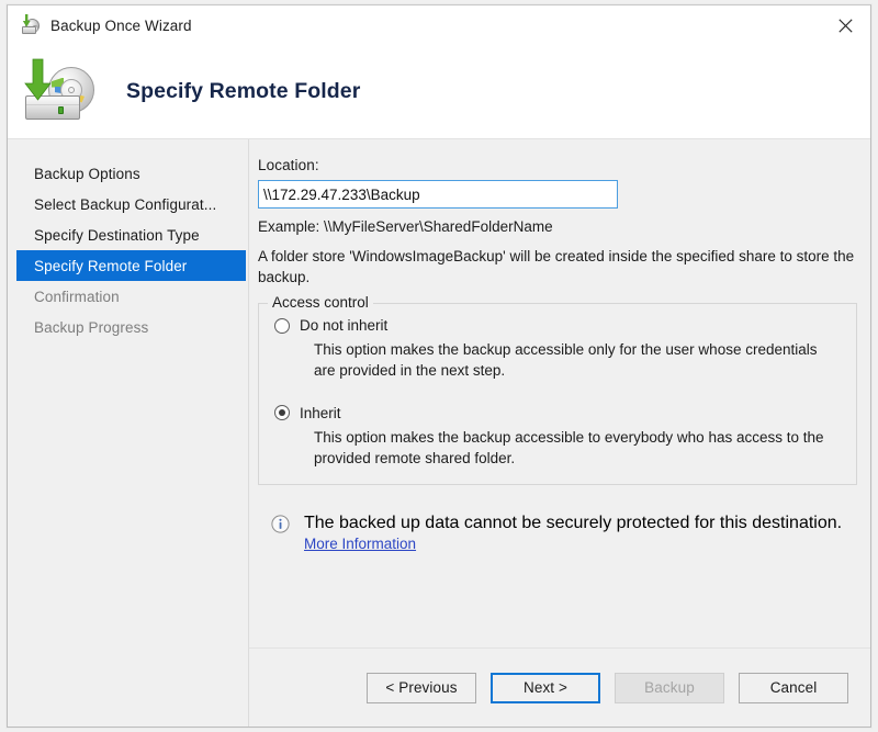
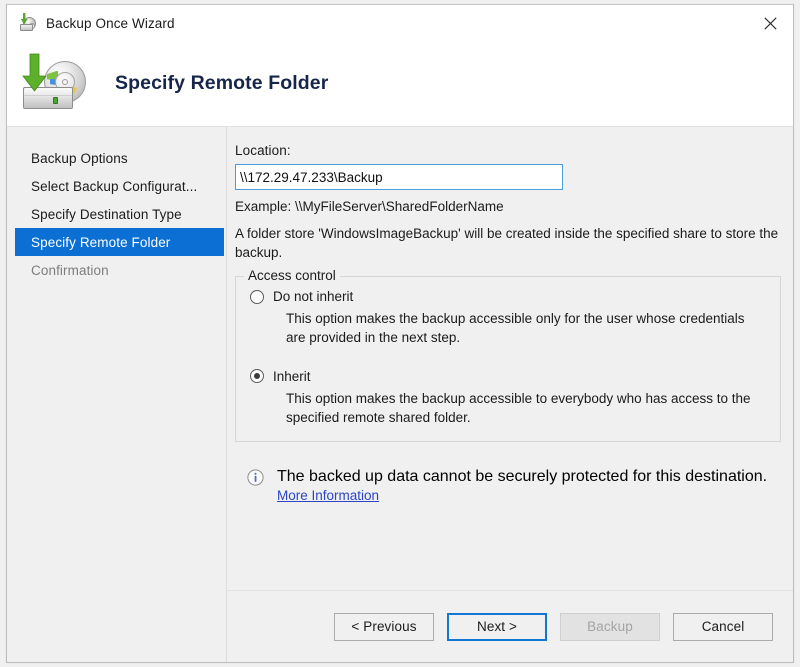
  Backup Once Wizard
  Specify Remote Folder
  Backup Options
  Select Backup Configurat...
  Specify Destination Type
  Specify Remote Folder
  Confirmation
- Backup Progress
  Location:
  \\172.29.47.233\Backup
  Example: \\MyFileServer\SharedFolderName
  A folder store 'WindowsImageBackup' will be created inside the specified share to store the backup.
  Access control
  Do not inherit
  This option makes the backup accessible only for the user whose credentials are provided in the next step.
  Inherit
- This option makes the backup accessible to everybody who has access to the provided remote shared folder.
+ This option makes the backup accessible to everybody who has access to the specified remote shared folder.
  The backed up data cannot be securely protected for this destination.
  More Information
  < Previous
  Next >
  Backup
  Cancel
